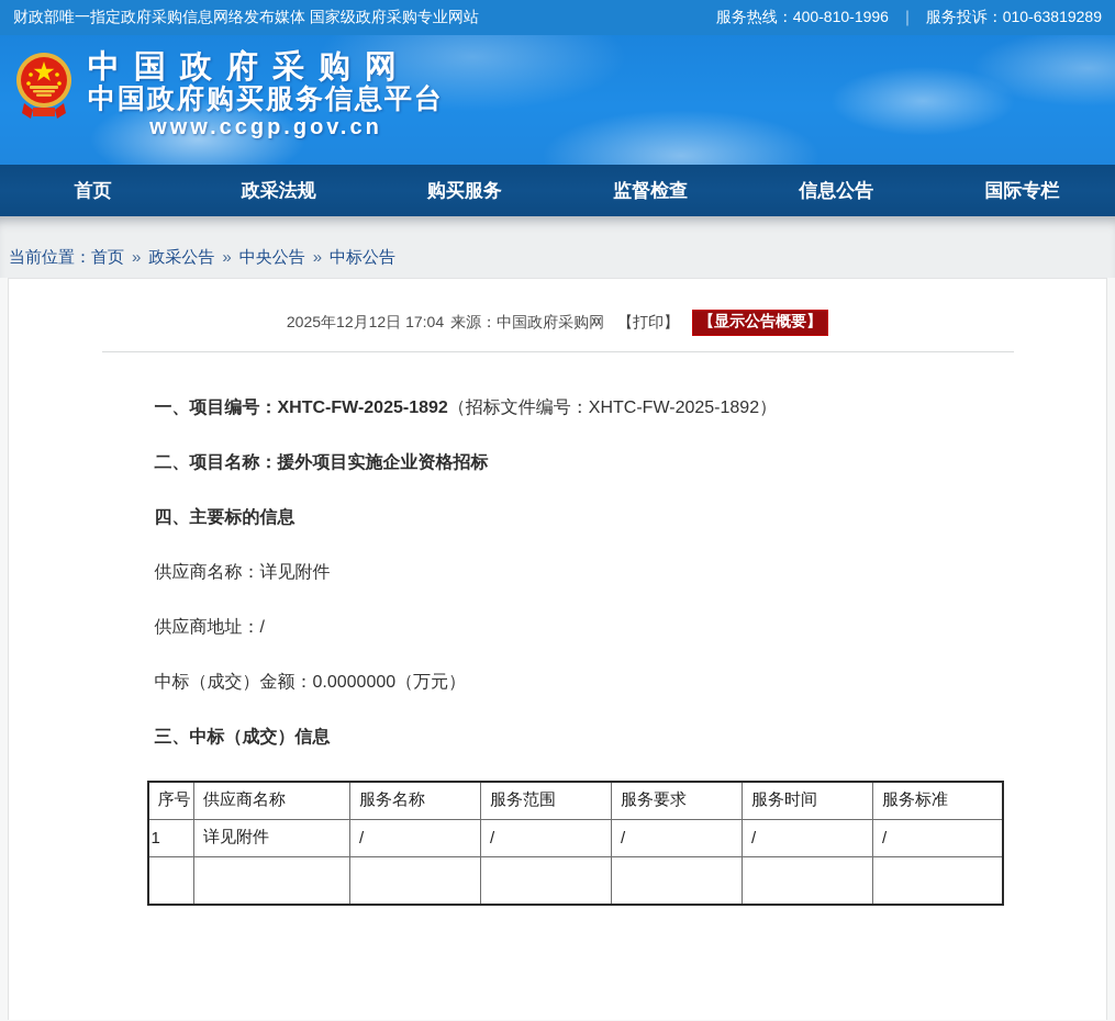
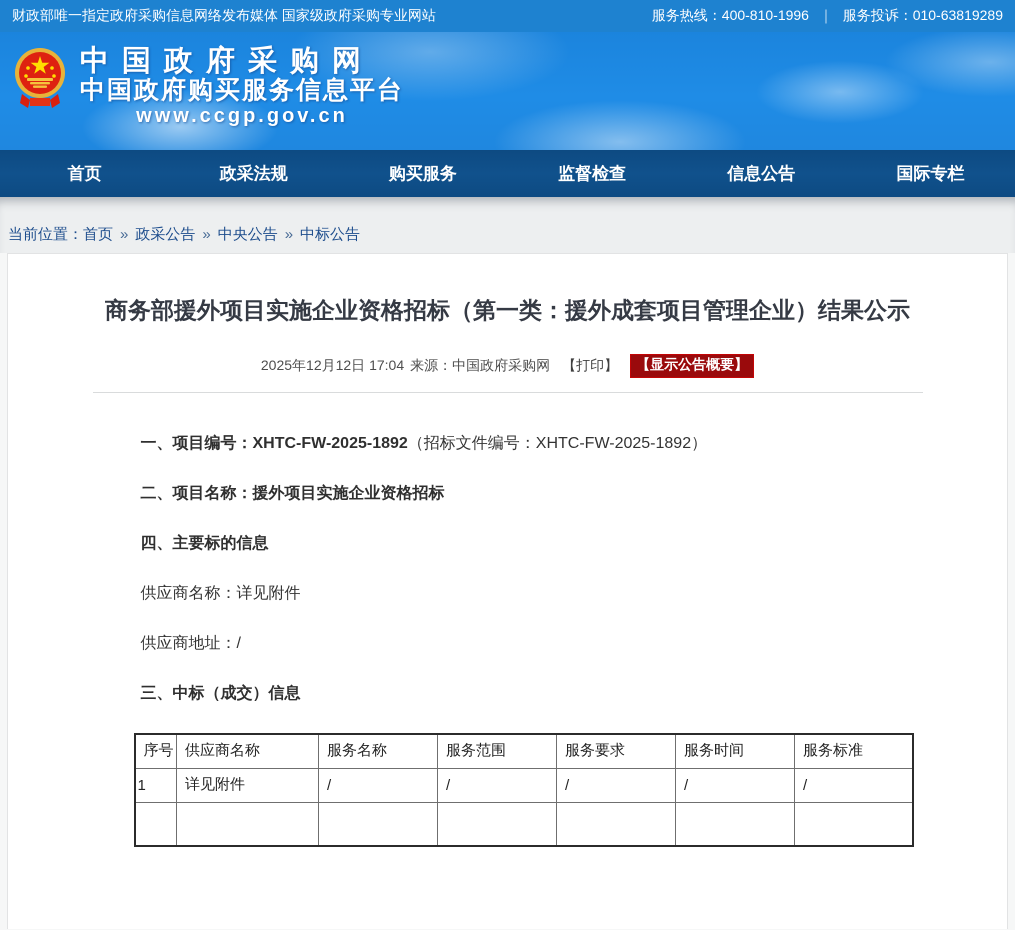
  财政部唯一指定政府采购信息网络发布媒体 国家级政府采购专业网站
  服务热线：400-810-1996
  ｜
  服务投诉：010-63819289
  中国政府采购网
  中国政府购买服务信息平台
  www.ccgp.gov.cn
  首页
  政采法规
  购买服务
  监督检查
  信息公告
  国际专栏
  当前位置：首页 » 政采公告 » 中央公告 » 中标公告
+ 商务部援外项目实施企业资格招标（第一类：援外成套项目管理企业）结果公示
  2025年12月12日 17:04
  来源：中国政府采购网
  【打印】
  【显示公告概要】
  一、项目编号：XHTC-FW-2025-1892（招标文件编号：XHTC-FW-2025-1892）
  二、项目名称：援外项目实施企业资格招标
  四、主要标的信息
  供应商名称：详见附件
  供应商地址：/
- 中标（成交）金额：0.0000000（万元）
  三、中标（成交）信息
  序号	供应商名称	服务名称	服务范围	服务要求	服务时间	服务标准
  1	详见附件	/	/	/	/	/
